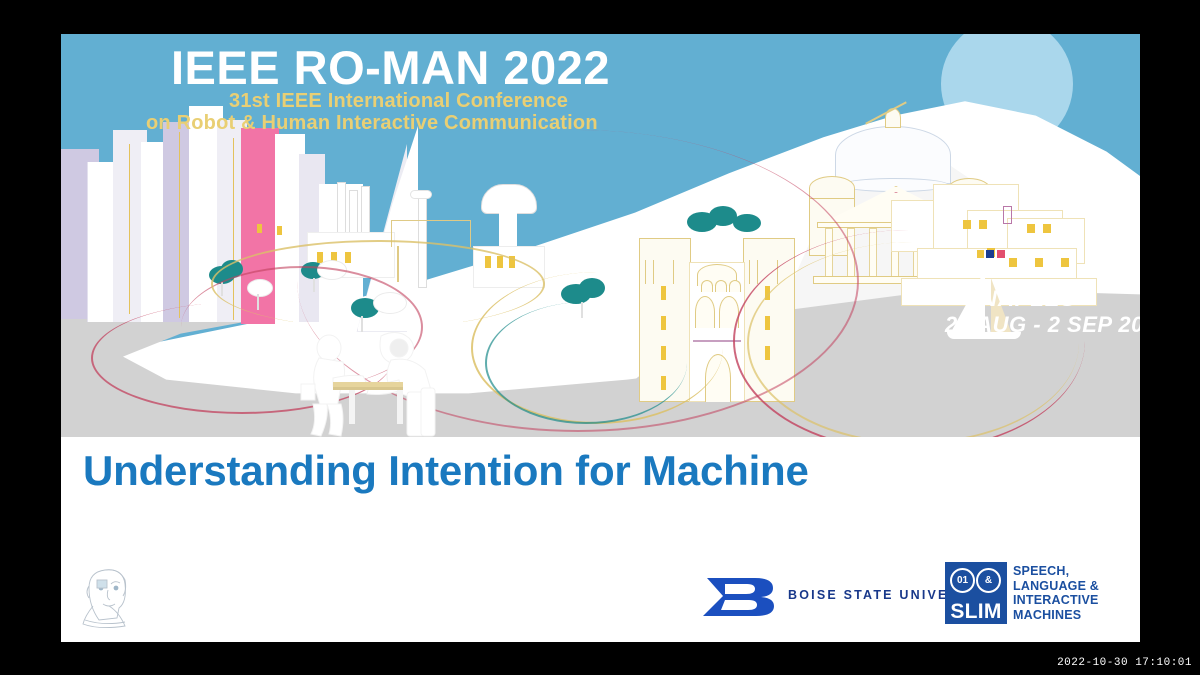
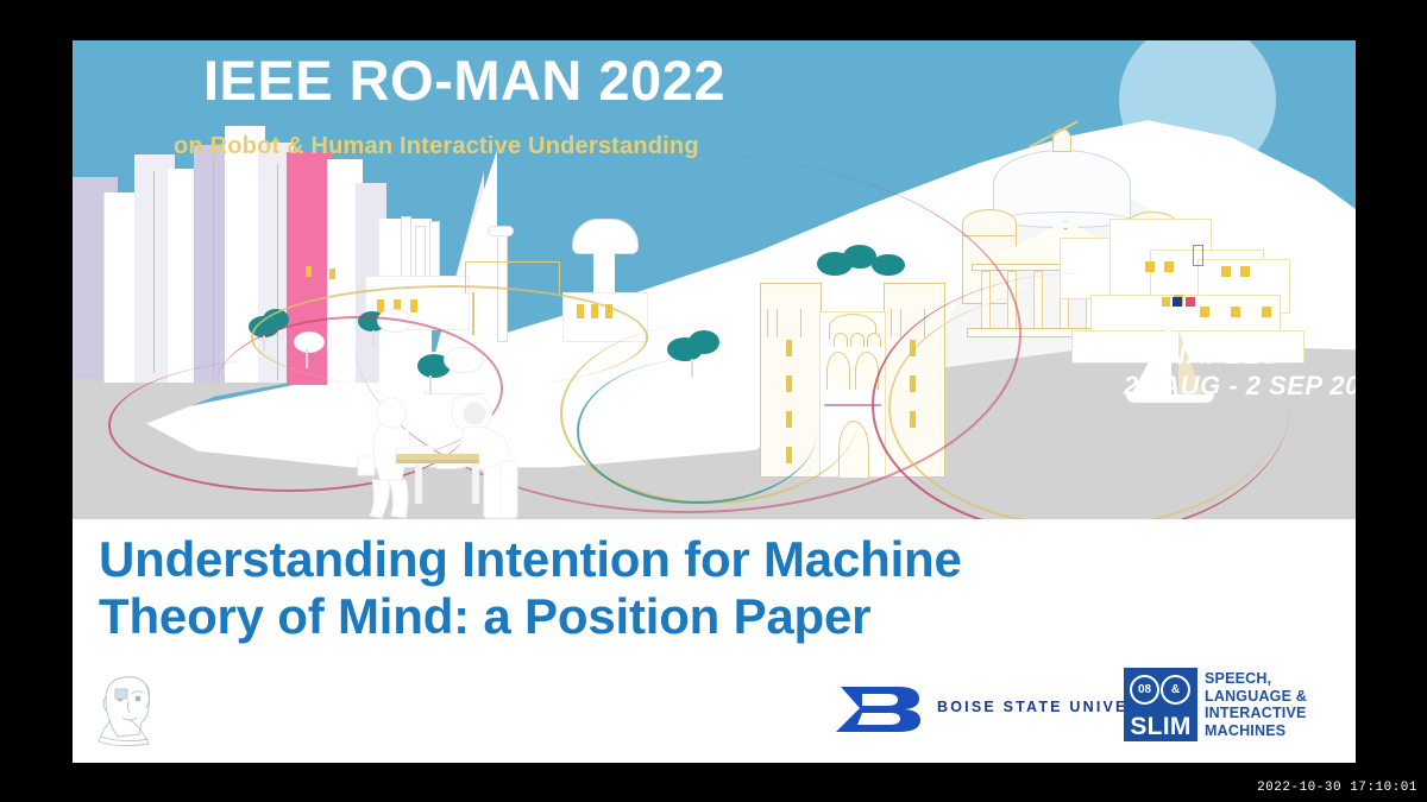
  IEEE RO-MAN 2022
- 31st IEEE International Conference
- on Robot & Human Interactive Communication
+ on Robot & Human Interactive Understanding
  NAPLES
  29 AUG - 2 SEP 20
  Understanding Intention for Machine
+ Theory of Mind: a Position Paper
  BOISE STATE UNIVE
- 01
+ 08
  &
  SLIM
  SPEECH,
  LANGUAGE &
  INTERACTIVE
  MACHINES
  2022-10-30 17:10:01
